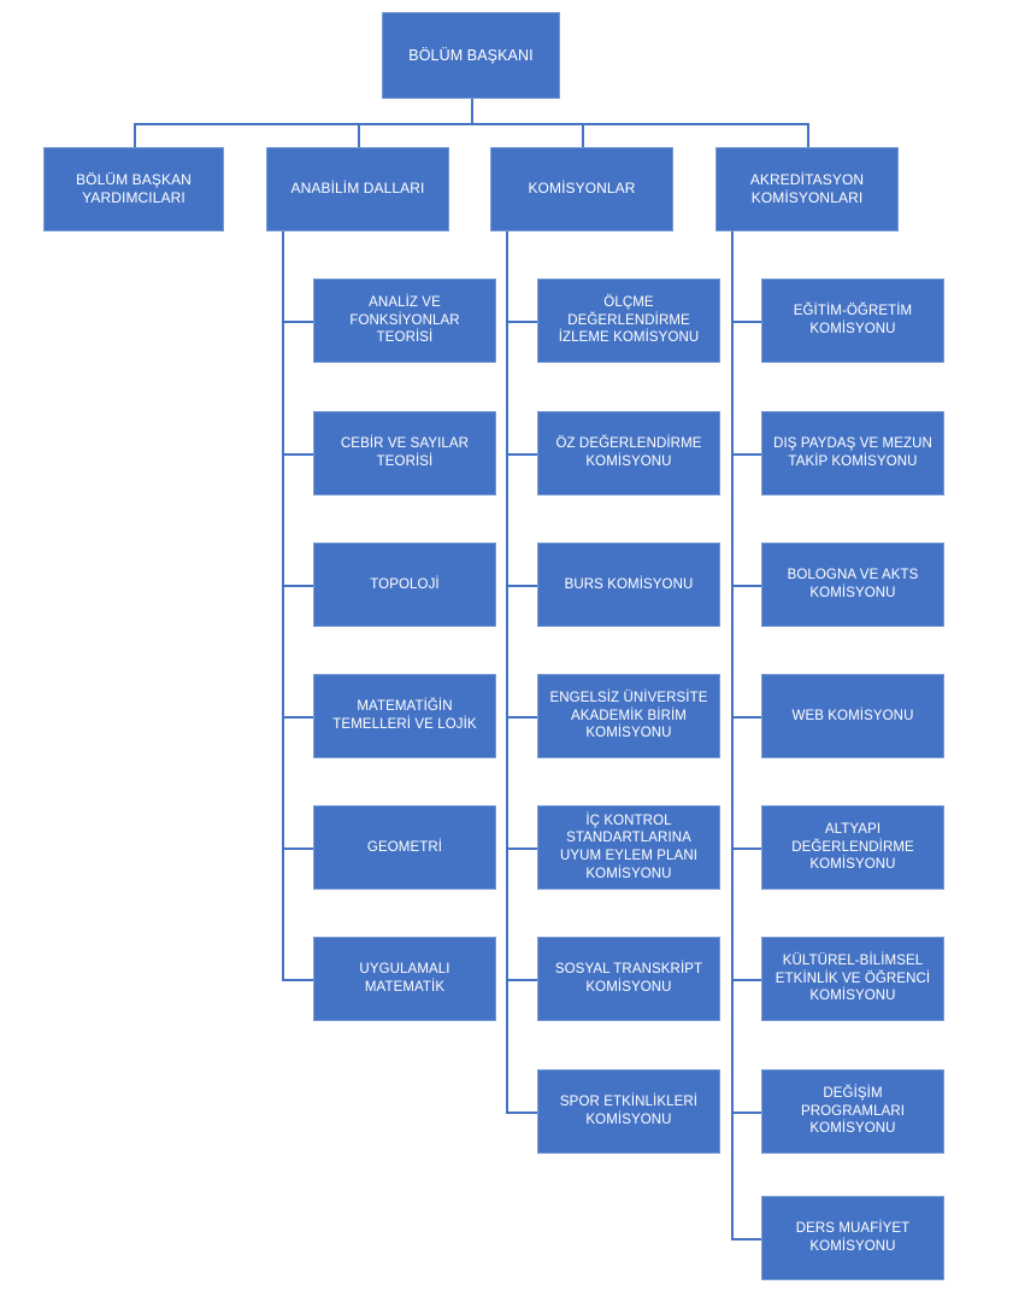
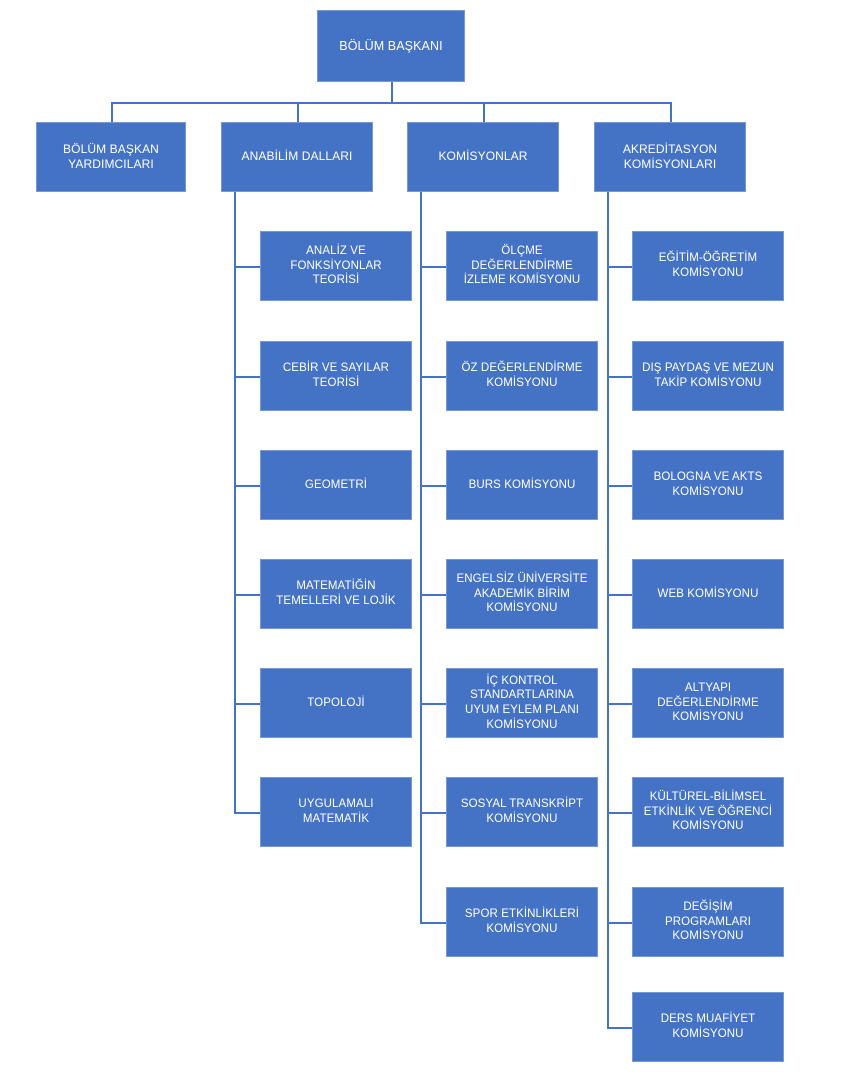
  BÖLÜM BAŞKANI
  BÖLÜM BAŞKAN
  YARDIMCILARI
  ANABİLİM DALLARI
  KOMİSYONLAR
  AKREDİTASYON
  KOMİSYONLARI
  ANALİZ VE
  FONKSİYONLAR TEORİSİ
  CEBİR VE SAYILAR
  TEORİSİ
- TOPOLOJİ
+ GEOMETRİ
  MATEMATİĞİN
  TEMELLERİ VE LOJİK
- GEOMETRİ
+ TOPOLOJİ
  UYGULAMALI
  MATEMATİK
  ÖLÇME
  DEĞERLENDİRME
  İZLEME KOMİSYONU
  ÖZ DEĞERLENDİRME
  KOMİSYONU
  BURS KOMİSYONU
  ENGELSİZ ÜNİVERSİTE
  AKADEMİK BİRİM
  KOMİSYONU
  İÇ KONTROL
  STANDARTLARINA
  UYUM EYLEM PLANI
  KOMİSYONU
  SOSYAL TRANSKRİPT
  KOMİSYONU
  SPOR ETKİNLİKLERİ
  KOMİSYONU
  EĞİTİM-ÖĞRETİM
  KOMİSYONU
  DIŞ PAYDAŞ VE MEZUN
  TAKİP KOMİSYONU
  BOLOGNA VE AKTS
  KOMİSYONU
  WEB KOMİSYONU
  ALTYAPI
  DEĞERLENDİRME
  KOMİSYONU
  KÜLTÜREL-BİLİMSEL
  ETKİNLİK VE ÖĞRENCİ
  KOMİSYONU
  DEĞİŞİM
  PROGRAMLARI
  KOMİSYONU
  DERS MUAFİYET
  KOMİSYONU
